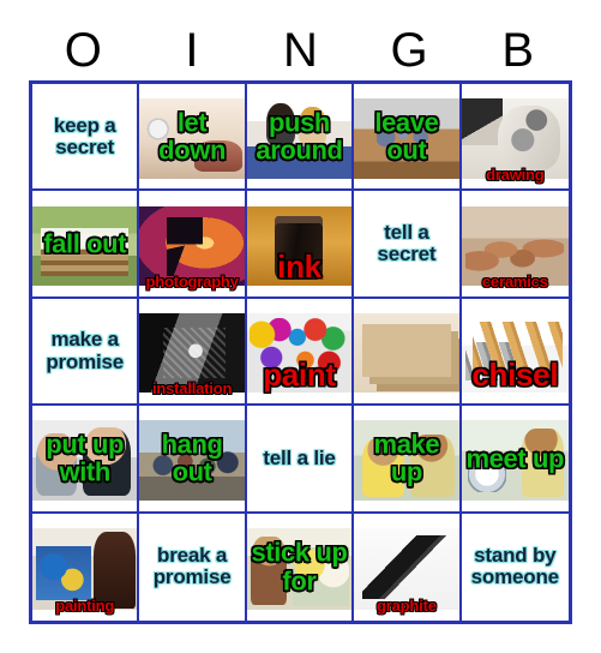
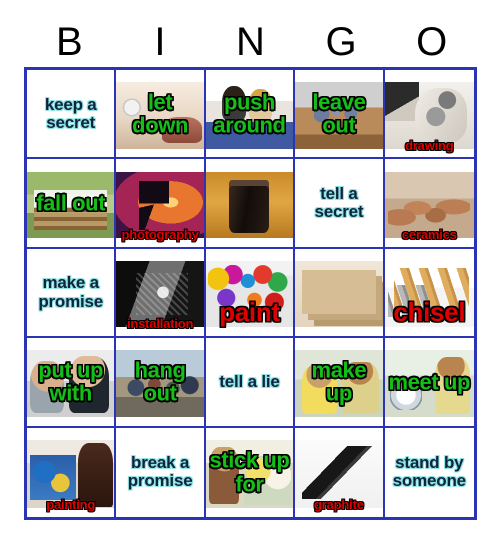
- O
+ B
  I
  N
  G
- B
+ O
  keep a secret
  let down
  push around
  leave out
  drawing
  fall out
  photography
- ink
  tell a secret
  ceramics
  make a promise
  installation
  paint
  chisel
  put up with
  hang out
  tell a lie
  make up
  meet up
  painting
  break a promise
  stick up for
  graphite
  stand by someone
